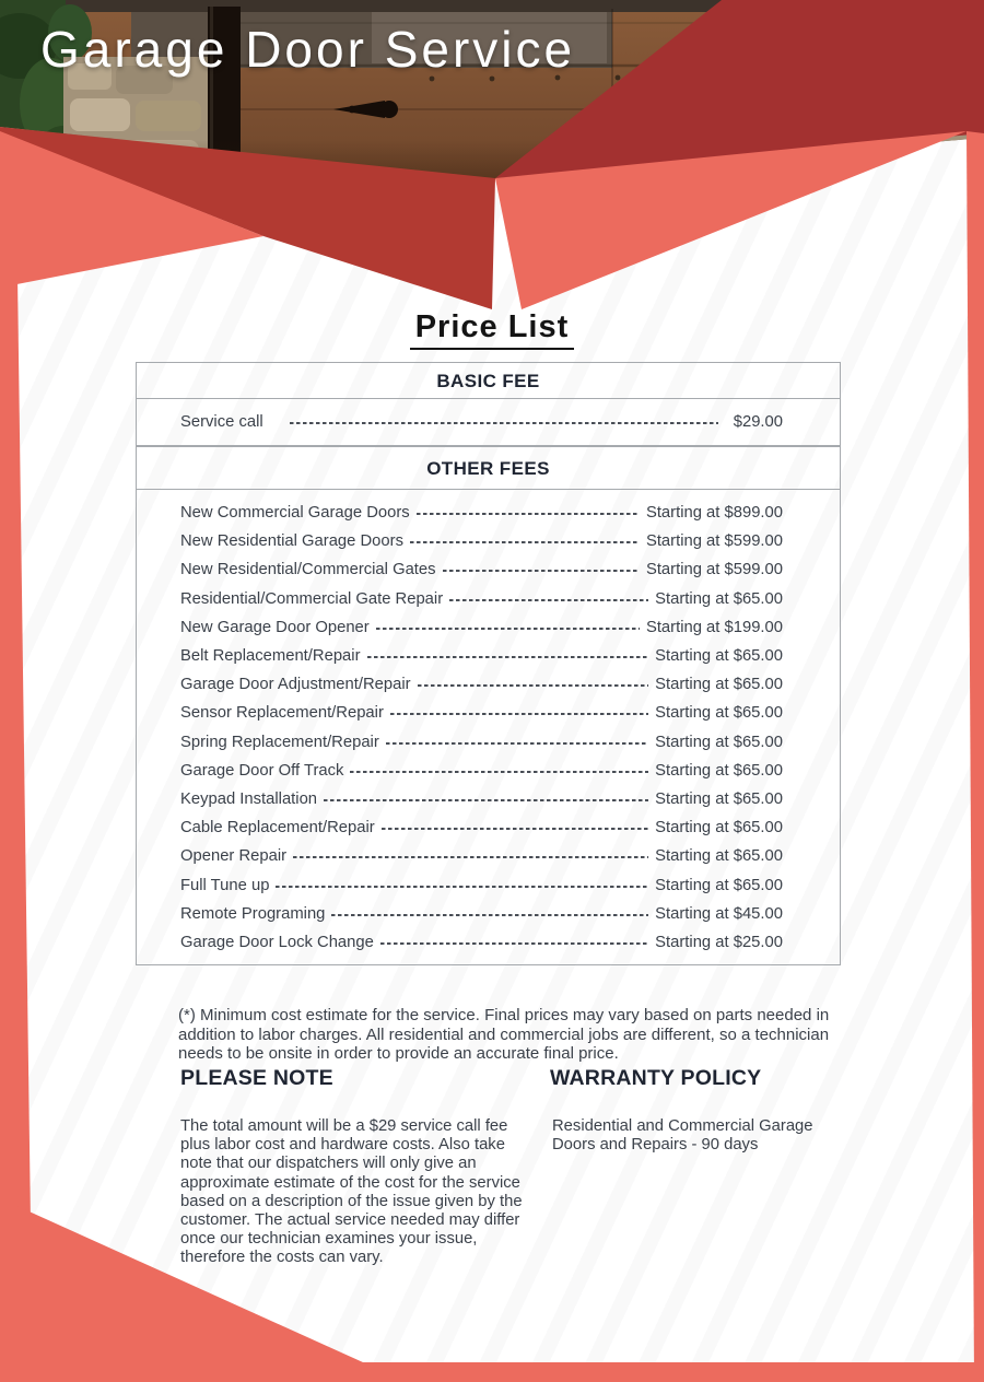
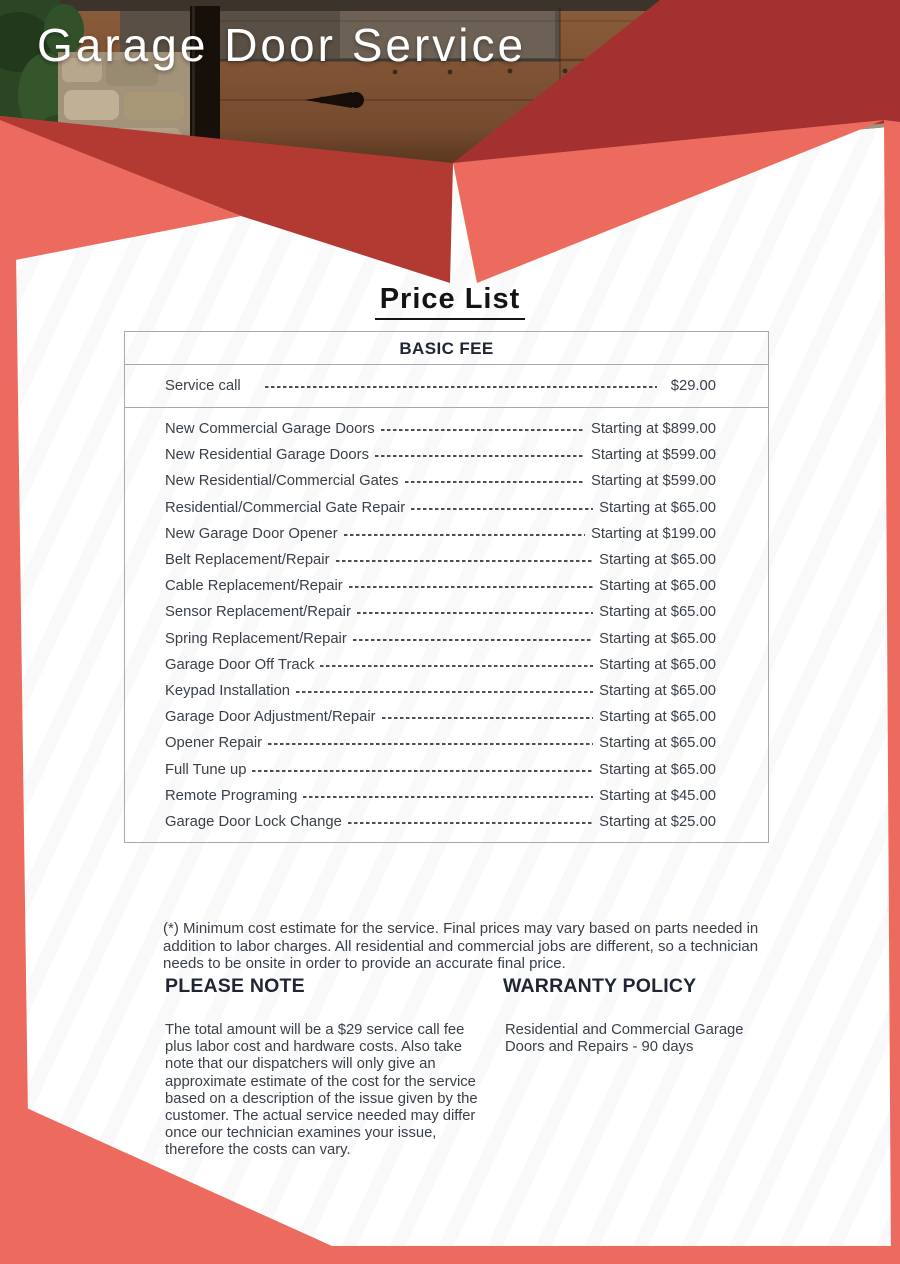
  Garage Door Service
  Price List
  BASIC FEE
  Service call
  $29.00
- OTHER FEES
  New Commercial Garage Doors
  Starting at $899.00
  New Residential Garage Doors
  Starting at $599.00
  New Residential/Commercial Gates
  Starting at $599.00
  Residential/Commercial Gate Repair
  Starting at $65.00
  New Garage Door Opener
  Starting at $199.00
  Belt Replacement/Repair
  Starting at $65.00
- Garage Door Adjustment/Repair
+ Cable Replacement/Repair
  Starting at $65.00
  Sensor Replacement/Repair
  Starting at $65.00
  Spring Replacement/Repair
  Starting at $65.00
  Garage Door Off Track
  Starting at $65.00
  Keypad Installation
  Starting at $65.00
- Cable Replacement/Repair
+ Garage Door Adjustment/Repair
  Starting at $65.00
  Opener Repair
  Starting at $65.00
  Full Tune up
  Starting at $65.00
  Remote Programing
  Starting at $45.00
  Garage Door Lock Change
  Starting at $25.00
  (*) Minimum cost estimate for the service. Final prices may vary based on parts needed in addition to labor charges. All residential and commercial jobs are different, so a technician needs to be onsite in order to provide an accurate final price.
  PLEASE NOTE
  The total amount will be a $29 service call fee plus labor cost and hardware costs. Also take note that our dispatchers will only give an approximate estimate of the cost for the service based on a description of the issue given by the customer. The actual service needed may differ once our technician examines your issue, therefore the costs can vary.
  WARRANTY POLICY
  Residential and Commercial Garage Doors and Repairs - 90 days
